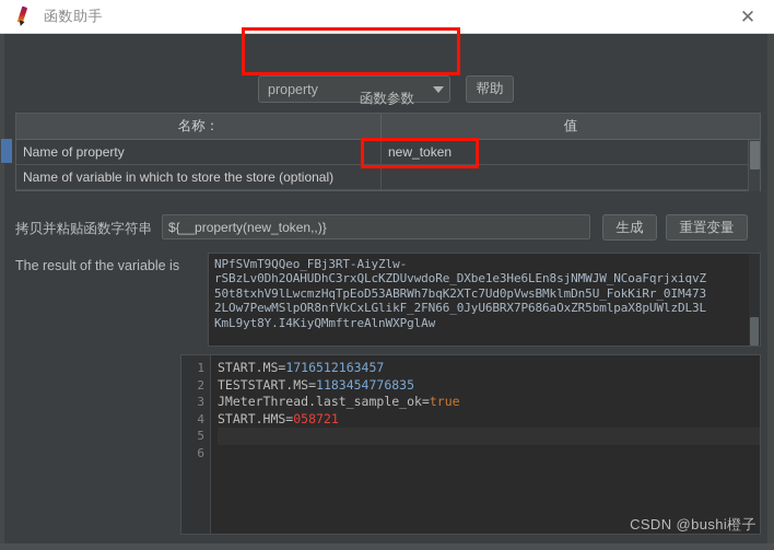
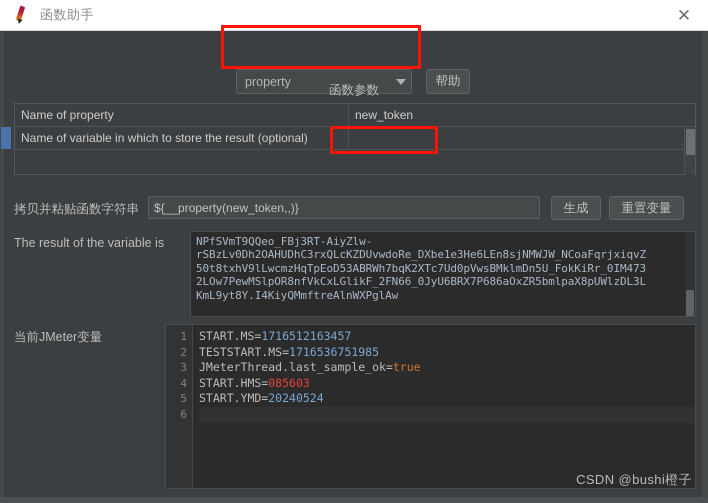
  函数助手
  ✕
  property
  帮助
  函数参数
- 名称：
- 值
  Name of property
  new_token
- Name of variable in which to store the store (optional)
+ Name of variable in which to store the result (optional)
  拷贝并粘贴函数字符串
  ${__property(new_token,,)}
  生成
  重置变量
  The result of the variable is
  NPfSVmT9QQeo_FBj3RT-AiyZlw-
  rSBzLv0Dh2OAHUDhC3rxQLcKZDUvwdoRe_DXbe1e3He6LEn8sjNMWJW_NCoaFqrjxiqvZ
  50t8txhV9lLwcmzHqTpEoD53ABRWh7bqK2XTc7Ud0pVwsBMklmDn5U_FokKiRr_0IM473
  2LOw7PewMSlpOR8nfVkCxLGlikF_2FN66_0JyU6BRX7P686aOxZR5bmlpaX8pUWlzDL3L
  KmL9yt8Y.I4KiyQMmftreAlnWXPglAw
+ 当前JMeter变量
  1
  2
  3
  4
  5
  6
  START.MS=1716512163457
- TESTSTART.MS=1183454776835
+ TESTSTART.MS=1716536751985
  JMeterThread.last_sample_ok=true
- START.HMS=058721
+ START.HMS=085603
+ START.YMD=20240524
  CSDN @bushi橙子
